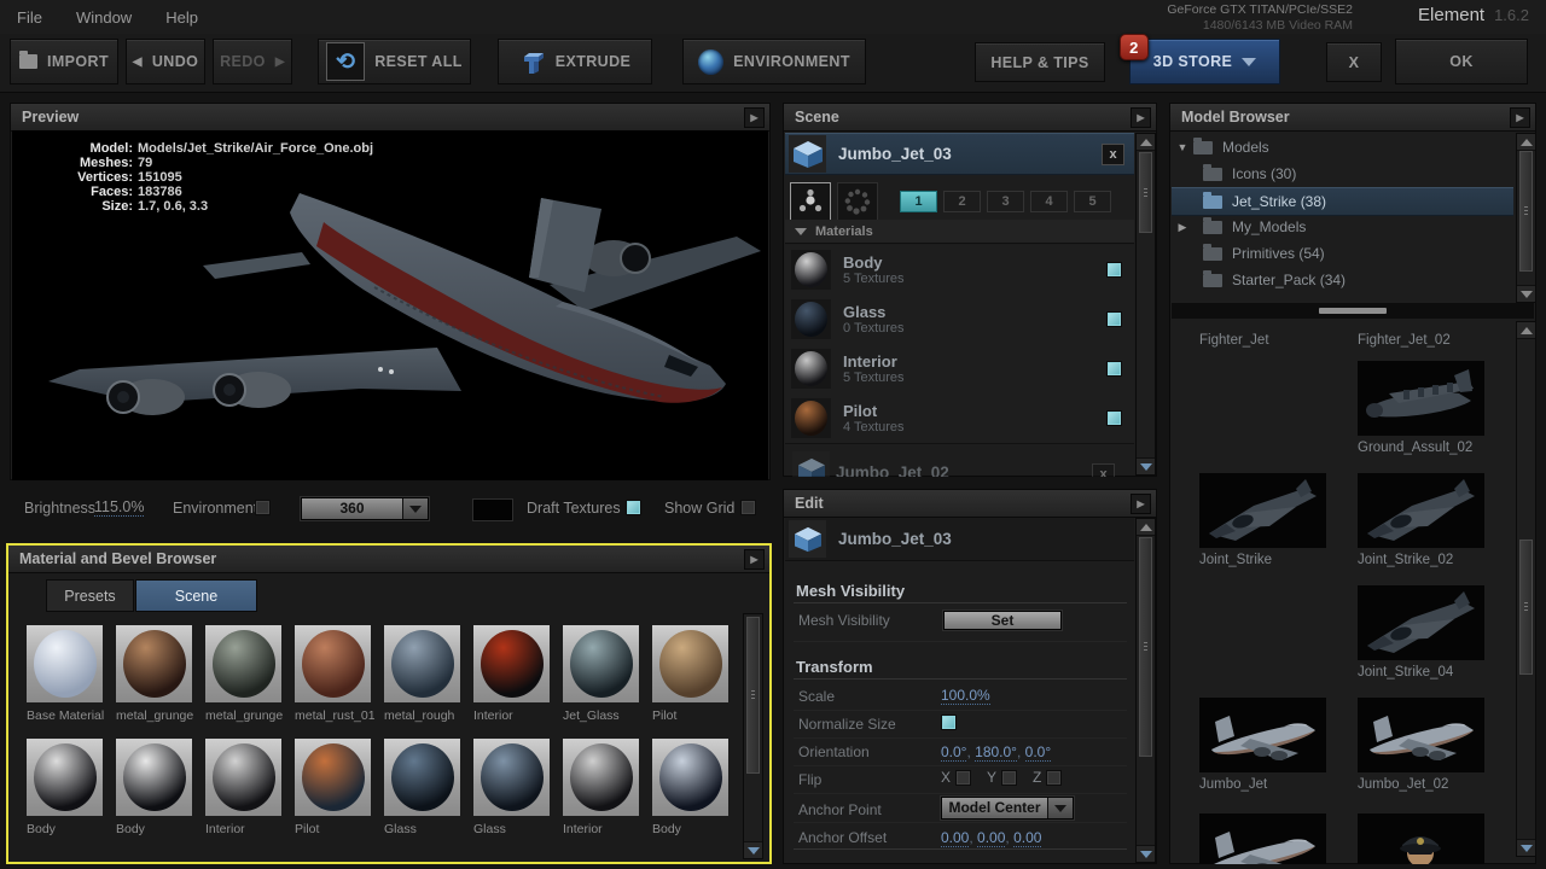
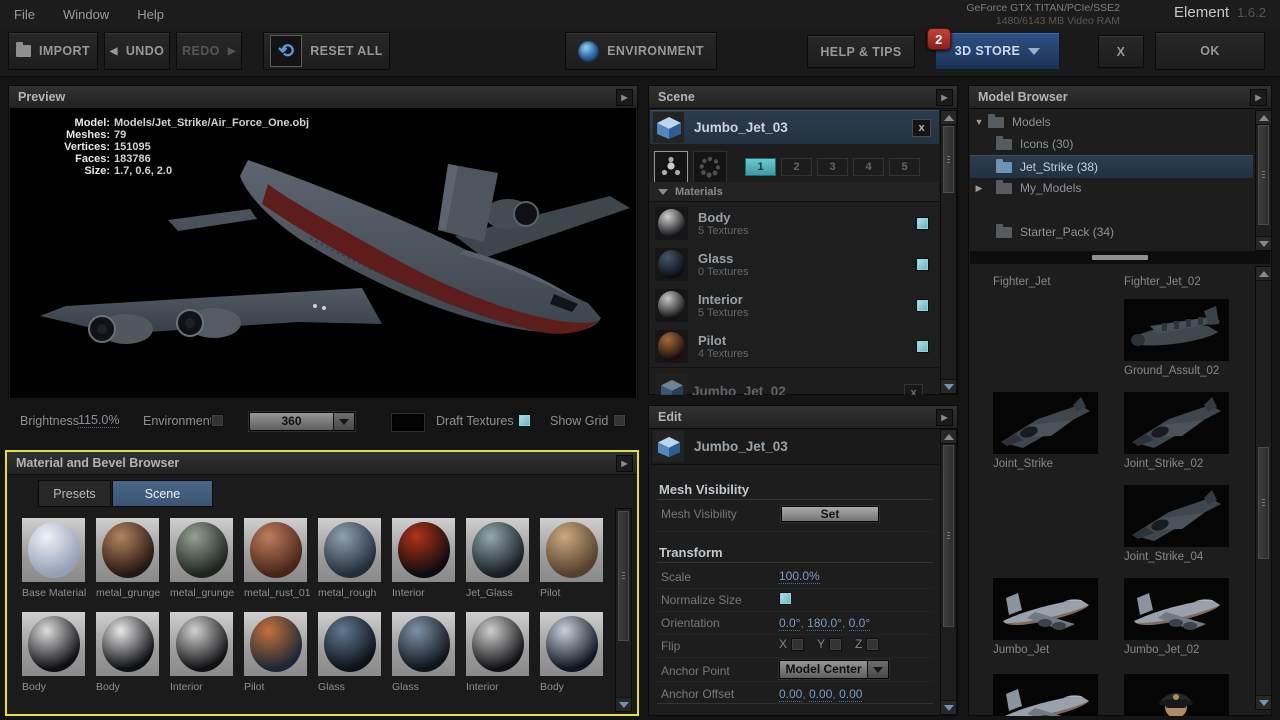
  File
  Window
  Help
  GeForce GTX TITAN/PCIe/SSE2
  1480/6143 MB Video RAM
  Element 1.6.2
  IMPORT
  ◀
  UNDO
  REDO
  ▶
  ⟲
  RESET ALL
- EXTRUDE
  ENVIRONMENT
  HELP & TIPS
  2
  3D STORE
  X
  OK
  Preview
  ▶
  Model:
  Models/Jet_Strike/Air_Force_One.obj
  Meshes:
  79
  Vertices:
  151095
  Faces:
  183786
  Size:
- 1.7, 0.6, 3.3
+ 1.7, 0.6, 2.0
  Brightness
  115.0%
  Environmen
  360
  Draft Textures
  Show Grid
  Material and Bevel Browser
  ▶
  Base Material
  metal_grunge
  metal_grunge
  metal_rust_01
  metal_rough
  Interior
  Jet_Glass
  Pilot
  Body
  Body
  Interior
  Pilot
  Glass
  Glass
  Interior
  Body
  Presets
  Scene
  Scene
  ▶
  Jumbo_Jet_03
  x
  1
  2
  3
  4
  5
  Materials
  Jumbo_Jet_02
  x
  Body
  5 Textures
  Glass
  0 Textures
  Interior
  5 Textures
  Pilot
  4 Textures
  Edit
  ▶
  Jumbo_Jet_03
  Mesh Visibility
  Mesh Visibility
  Set
  Transform
  Scale
  100.0%
  Normalize Size
  Orientation
  0.0°, 180.0°, 0.0°
  Flip
  X
  Y
  Z
  Anchor Point
  Model Center
  Anchor Offset
  0.00, 0.00, 0.00
  Model Browser
  ▶
  Fighter_Jet
  Fighter_Jet_02
  Ground_Assult_02
  Joint_Strike
  Joint_Strike_02
  Joint_Strike_04
  Jumbo_Jet
  Jumbo_Jet_02
  ▼
  Models
  Icons (30)
  Jet_Strike (38)
  ▶
  My_Models
- Primitives (54)
  Starter_Pack (34)
